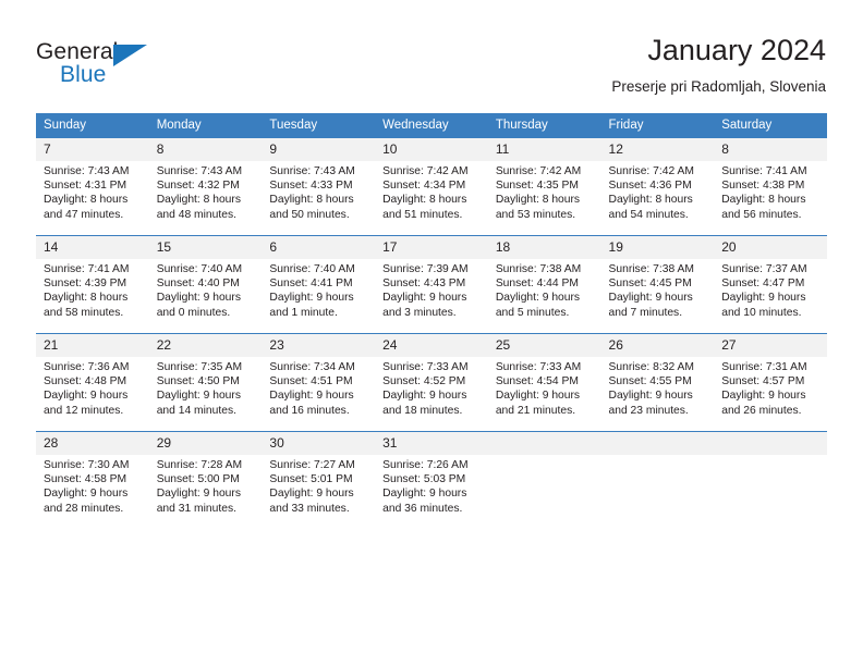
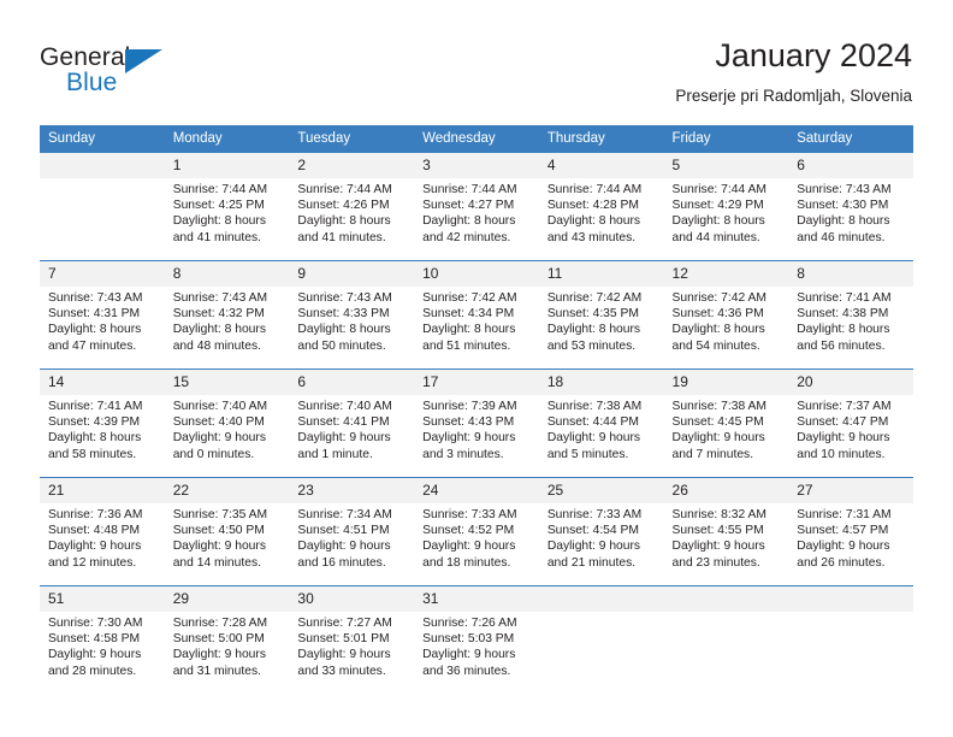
  General
  Blue
  January 2024
  Preserje pri Radomljah, Slovenia
  Sunday	Monday	Tuesday	Wednesday	Thursday	Friday	Saturday
+ 	1Sunrise: 7:44 AMSunset: 4:25 PMDaylight: 8 hoursand 41 minutes.	2Sunrise: 7:44 AMSunset: 4:26 PMDaylight: 8 hoursand 41 minutes.	3Sunrise: 7:44 AMSunset: 4:27 PMDaylight: 8 hoursand 42 minutes.	4Sunrise: 7:44 AMSunset: 4:28 PMDaylight: 8 hoursand 43 minutes.	5Sunrise: 7:44 AMSunset: 4:29 PMDaylight: 8 hoursand 44 minutes.	6Sunrise: 7:43 AMSunset: 4:30 PMDaylight: 8 hoursand 46 minutes.
  7Sunrise: 7:43 AMSunset: 4:31 PMDaylight: 8 hoursand 47 minutes.	8Sunrise: 7:43 AMSunset: 4:32 PMDaylight: 8 hoursand 48 minutes.	9Sunrise: 7:43 AMSunset: 4:33 PMDaylight: 8 hoursand 50 minutes.	10Sunrise: 7:42 AMSunset: 4:34 PMDaylight: 8 hoursand 51 minutes.	11Sunrise: 7:42 AMSunset: 4:35 PMDaylight: 8 hoursand 53 minutes.	12Sunrise: 7:42 AMSunset: 4:36 PMDaylight: 8 hoursand 54 minutes.	8Sunrise: 7:41 AMSunset: 4:38 PMDaylight: 8 hoursand 56 minutes.
  14Sunrise: 7:41 AMSunset: 4:39 PMDaylight: 8 hoursand 58 minutes.	15Sunrise: 7:40 AMSunset: 4:40 PMDaylight: 9 hoursand 0 minutes.	6Sunrise: 7:40 AMSunset: 4:41 PMDaylight: 9 hoursand 1 minute.	17Sunrise: 7:39 AMSunset: 4:43 PMDaylight: 9 hoursand 3 minutes.	18Sunrise: 7:38 AMSunset: 4:44 PMDaylight: 9 hoursand 5 minutes.	19Sunrise: 7:38 AMSunset: 4:45 PMDaylight: 9 hoursand 7 minutes.	20Sunrise: 7:37 AMSunset: 4:47 PMDaylight: 9 hoursand 10 minutes.
  21Sunrise: 7:36 AMSunset: 4:48 PMDaylight: 9 hoursand 12 minutes.	22Sunrise: 7:35 AMSunset: 4:50 PMDaylight: 9 hoursand 14 minutes.	23Sunrise: 7:34 AMSunset: 4:51 PMDaylight: 9 hoursand 16 minutes.	24Sunrise: 7:33 AMSunset: 4:52 PMDaylight: 9 hoursand 18 minutes.	25Sunrise: 7:33 AMSunset: 4:54 PMDaylight: 9 hoursand 21 minutes.	26Sunrise: 8:32 AMSunset: 4:55 PMDaylight: 9 hoursand 23 minutes.	27Sunrise: 7:31 AMSunset: 4:57 PMDaylight: 9 hoursand 26 minutes.
- 28Sunrise: 7:30 AMSunset: 4:58 PMDaylight: 9 hoursand 28 minutes.	29Sunrise: 7:28 AMSunset: 5:00 PMDaylight: 9 hoursand 31 minutes.	30Sunrise: 7:27 AMSunset: 5:01 PMDaylight: 9 hoursand 33 minutes.	31Sunrise: 7:26 AMSunset: 5:03 PMDaylight: 9 hoursand 36 minutes.
+ 51Sunrise: 7:30 AMSunset: 4:58 PMDaylight: 9 hoursand 28 minutes.	29Sunrise: 7:28 AMSunset: 5:00 PMDaylight: 9 hoursand 31 minutes.	30Sunrise: 7:27 AMSunset: 5:01 PMDaylight: 9 hoursand 33 minutes.	31Sunrise: 7:26 AMSunset: 5:03 PMDaylight: 9 hoursand 36 minutes.
